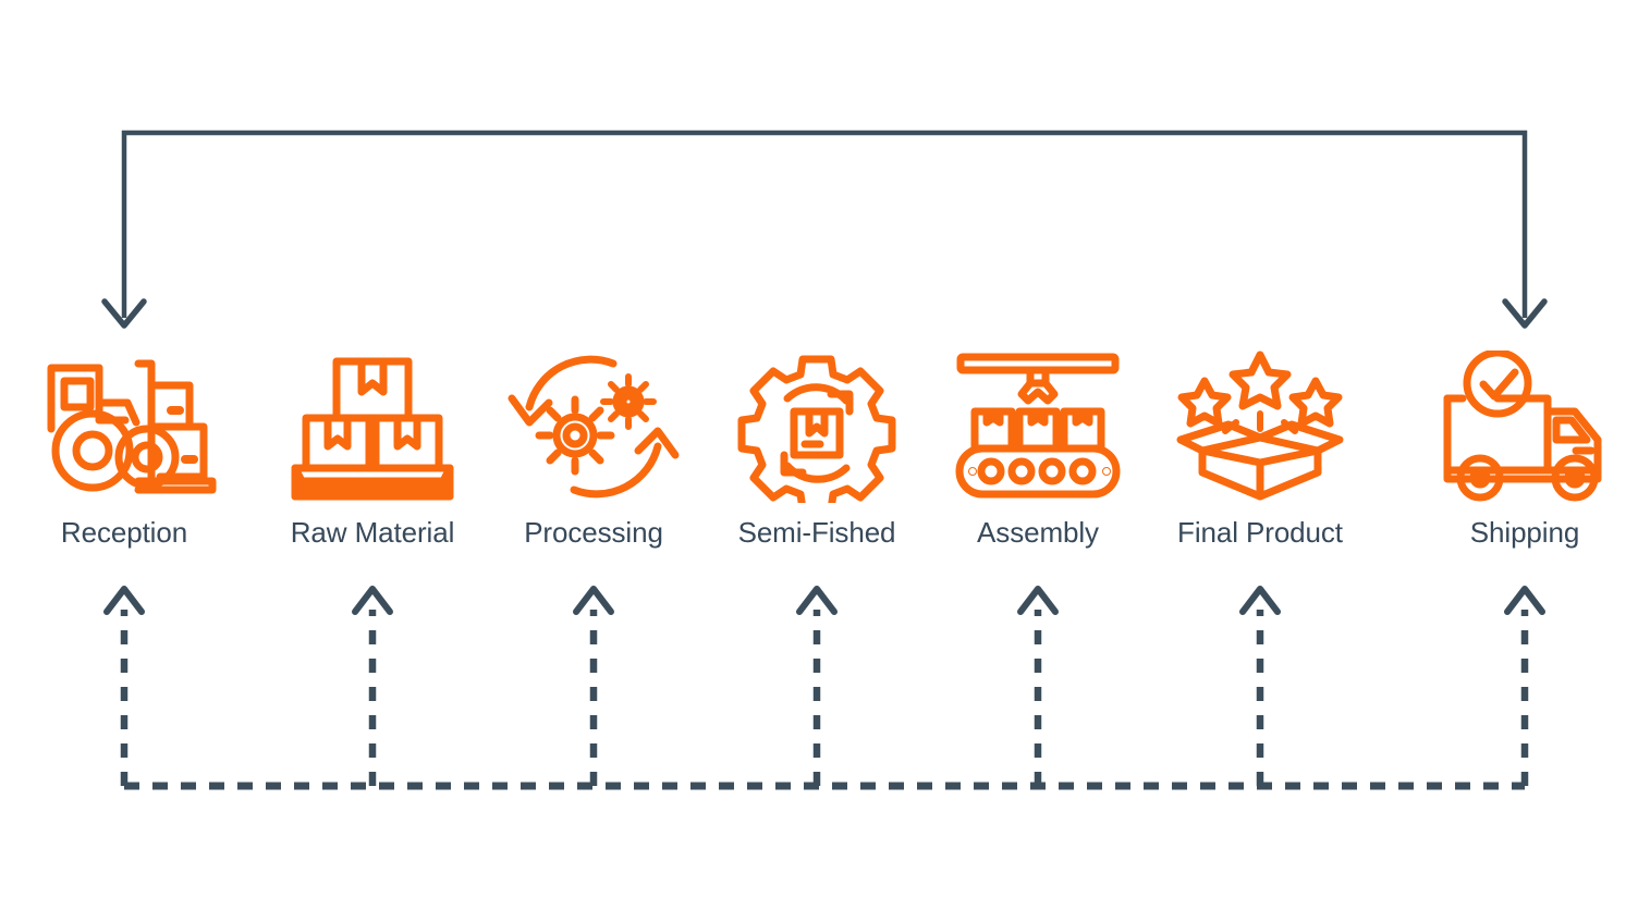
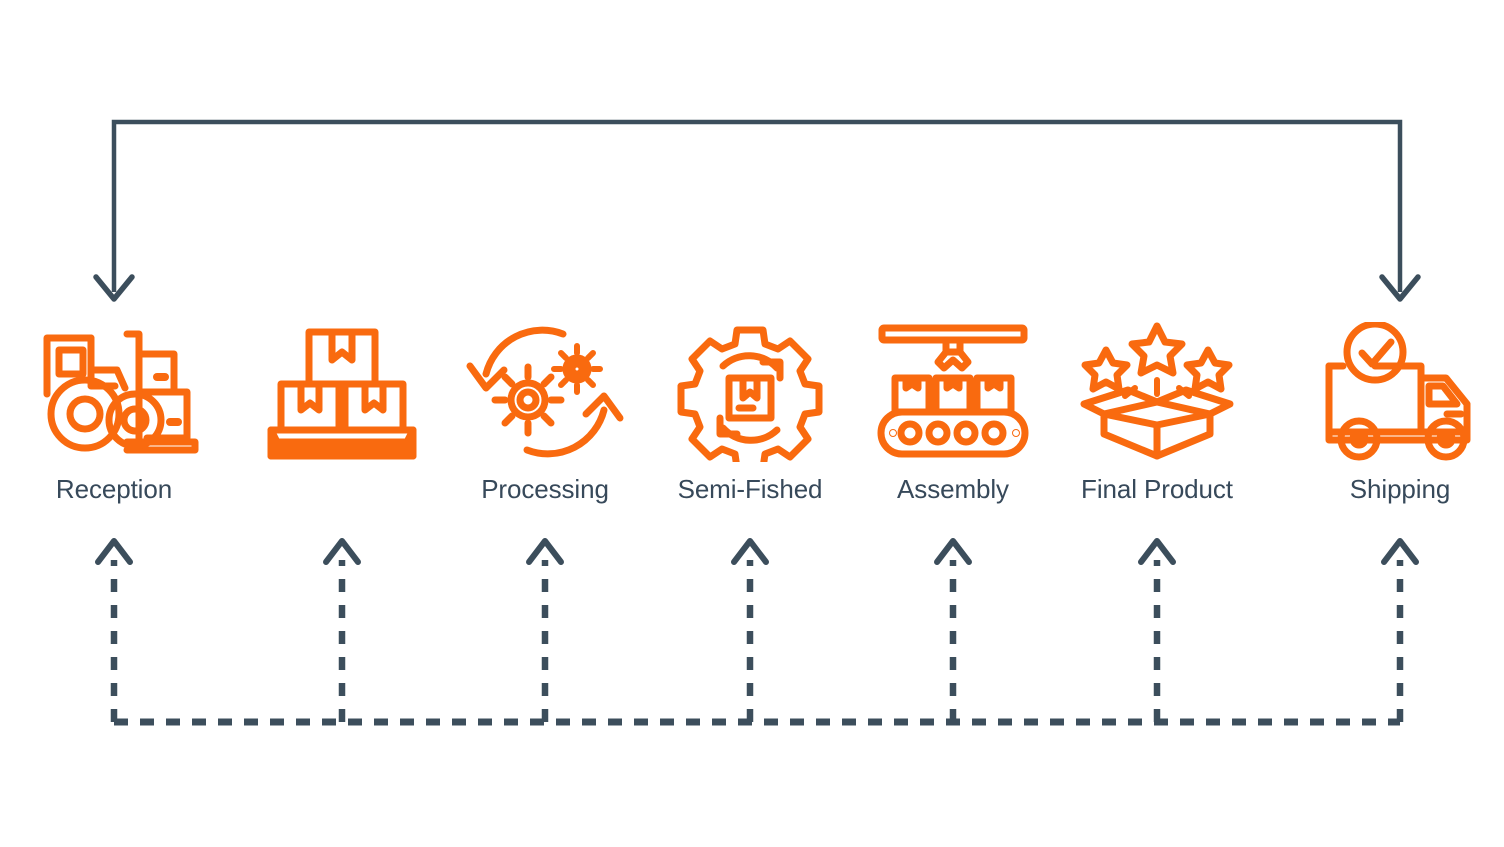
  Reception
- Raw Material
  Processing
  Semi-Fished
  Assembly
  Final Product
  Shipping
